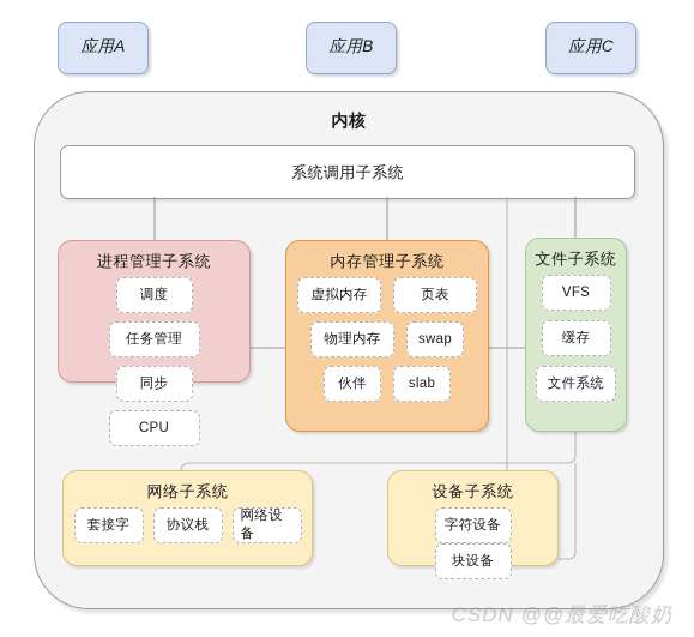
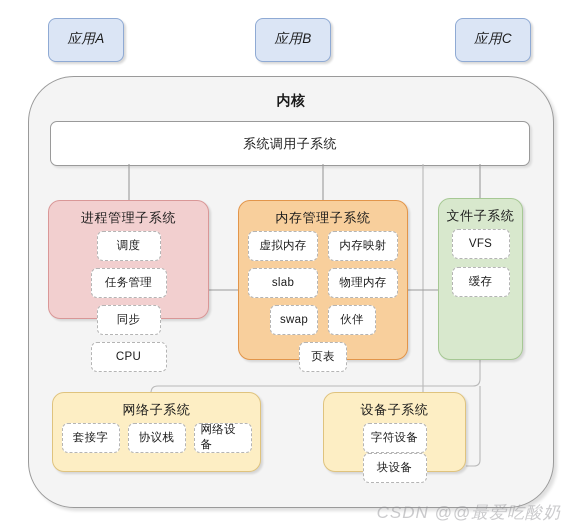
  应用A
  应用B
  应用C
  内核
  系统调用子系统
  进程管理子系统
  调度
  任务管理
  同步
  CPU
  内存管理子系统
  虚拟内存
+ 内存映射
- 页表
+ slab
  物理内存
  swap
  伙伴
- slab
+ 页表
  文件子系统
  VFS
  缓存
- 文件系统
  网络子系统
  套接字
  协议栈
  网络设备
  设备子系统
  字符设备
  块设备
  CSDN @@最爱吃酸奶
